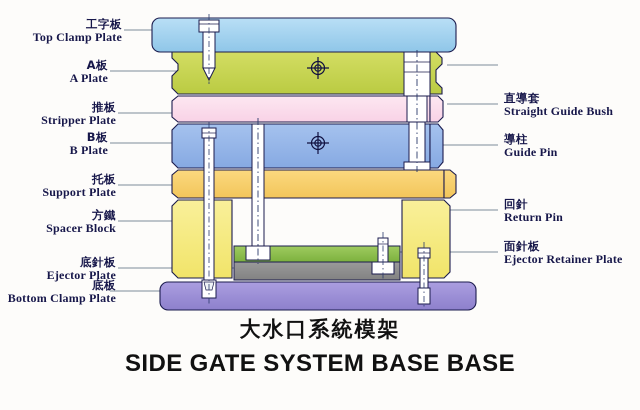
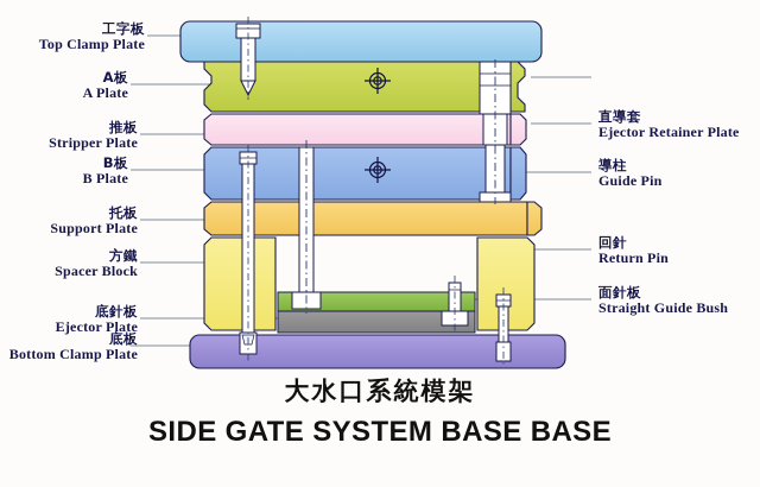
  工字板
  Top Clamp Plate
  A板
  A Plate
  推板
  Stripper Plate
  B板
  B Plate
  托板
  Support Plate
  方鐵
  Spacer Block
  底針板
  Ejector Plate
  底板
  Bottom Clamp Plate
  直導套
- Straight Guide Bush
+ Ejector Retainer Plate
  導柱
  Guide Pin
  回針
  Return Pin
  面針板
- Ejector Retainer Plate
+ Straight Guide Bush
  大水口系統模架
  SIDE GATE SYSTEM BASE BASE
